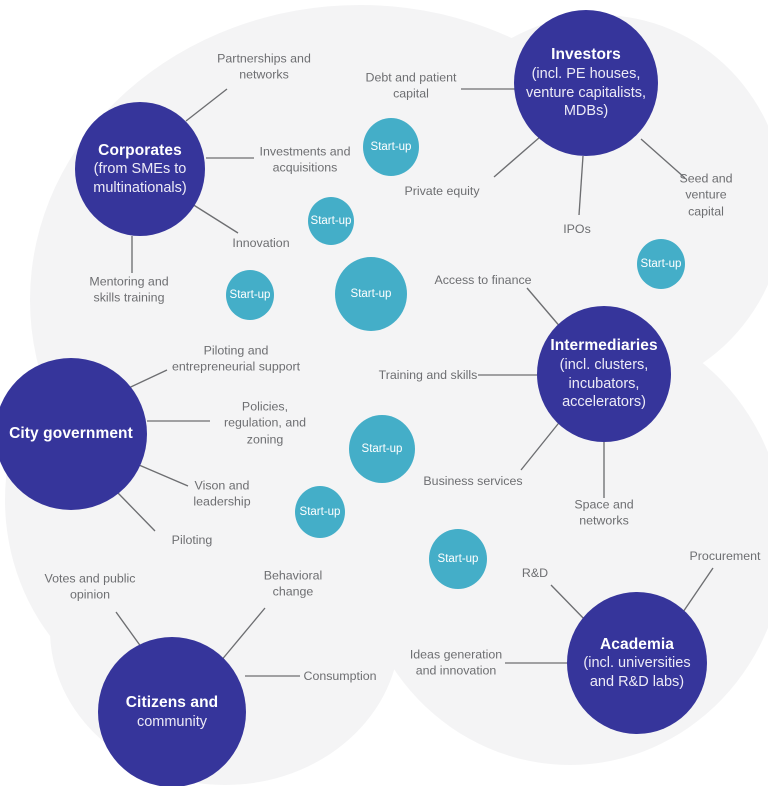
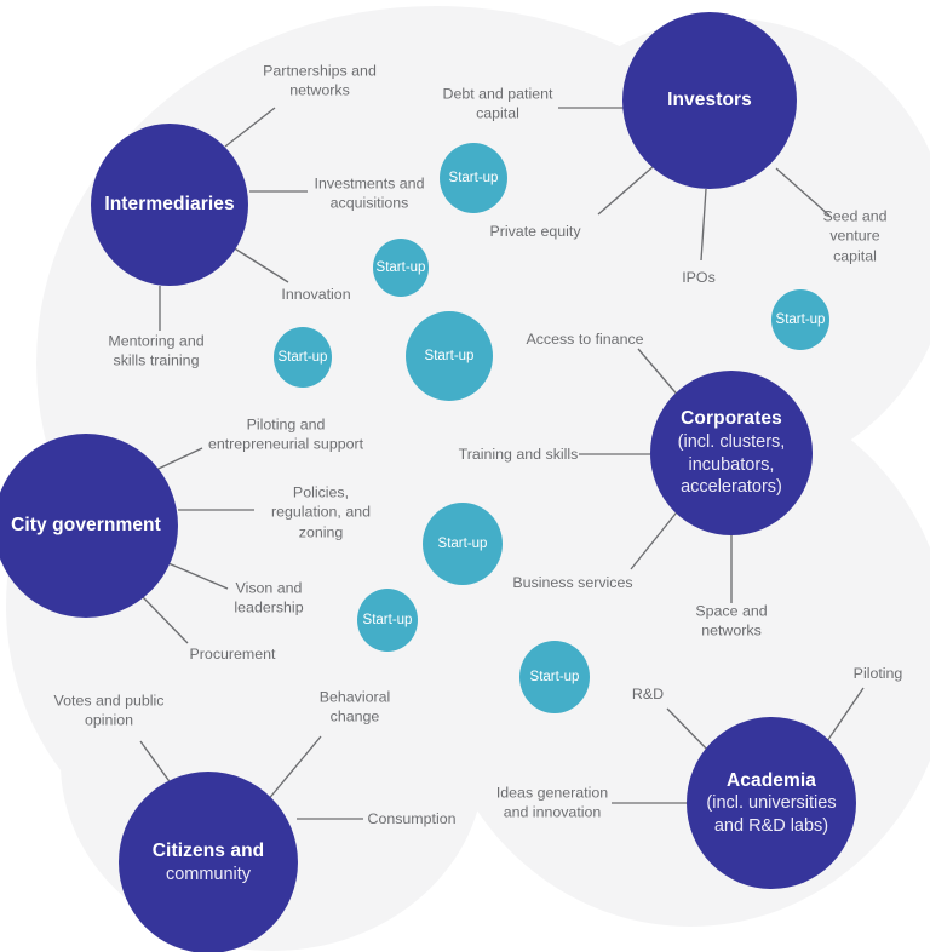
  Partnerships and
  networks
  Investments and
  acquisitions
  Innovation
  Mentoring and
  skills training
  Debt and patient
  capital
  Private equity
  IPOs
  Seed and venture
  capital
  Access to finance
  Training and skills
  Business services
  Space and
  networks
  Piloting and
  entrepreneurial support
  Policies,
  regulation, and
  zoning
  Vison and
  leadership
- Piloting
+ Procurement
  Votes and public
  opinion
  Behavioral
  change
  Consumption
  R&D
- Procurement
+ Piloting
  Ideas generation
  and innovation
  Start-up
  Start-up
  Start-up
  Start-up
  Start-up
  Start-up
  Start-up
  Start-up
- Corporates
+ Intermediaries
- (from SMEs to
- multinationals)
  Investors
- (incl. PE houses,
- venture capitalists,
- MDBs)
- Intermediaries
+ Corporates
  (incl. clusters,
  incubators,
  accelerators)
  Academia
  (incl. universities
  and R&D labs)
  Citizens and
  community
  City government
